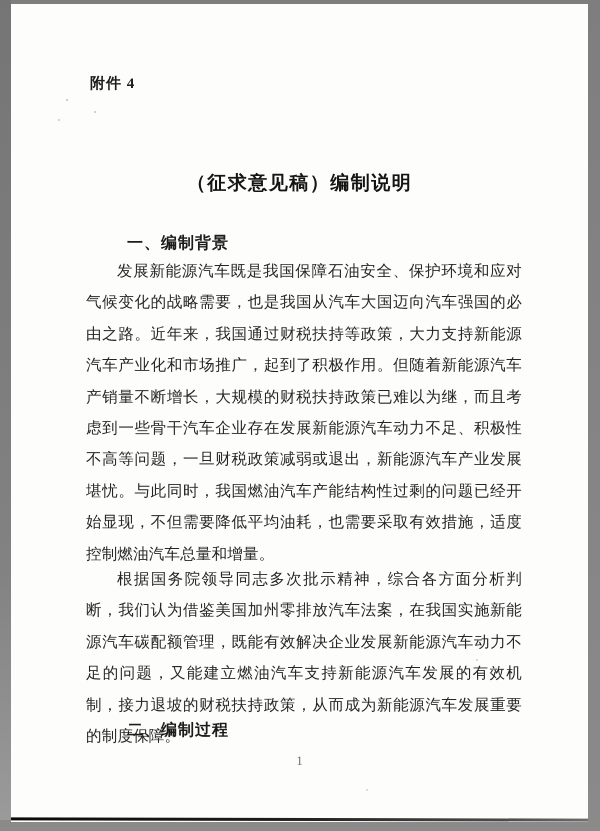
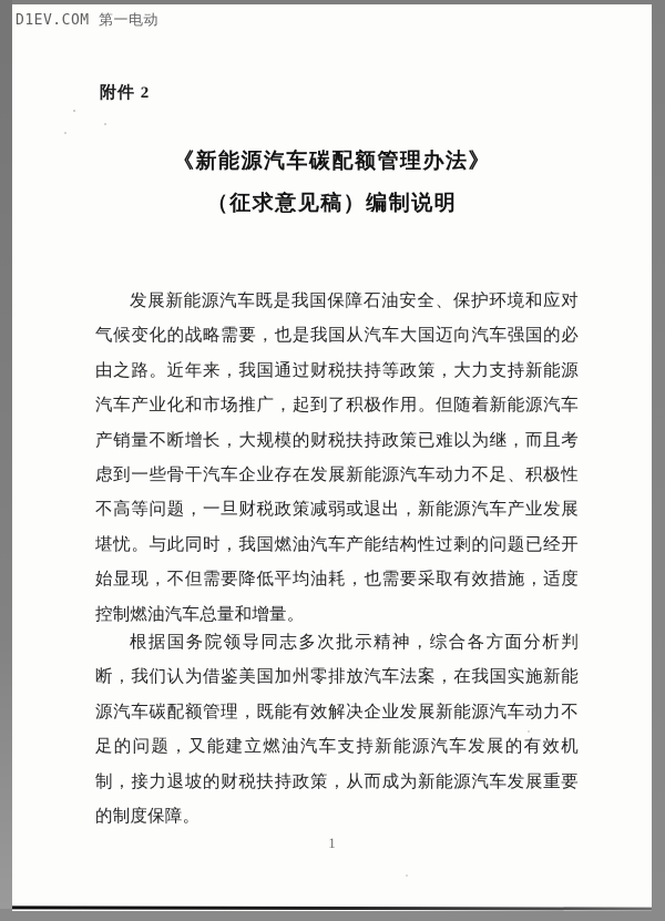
+ D1EV.COM 第一电动
- 附件 4
+ 附件 2
+ 《新能源汽车碳配额管理办法》
  （征求意见稿）编制说明
- 一、编制背景
  发展新能源汽车既是我国保障石油安全、保护环境和应对气候变化的战略需要，也是我国从汽车大国迈向汽车强国的必由之路。近年来，我国通过财税扶持等政策，大力支持新能源汽车产业化和市场推广，起到了积极作用。但随着新能源汽车产销量不断增长，大规模的财税扶持政策已难以为继，而且考虑到一些骨干汽车企业存在发展新能源汽车动力不足、积极性不高等问题，一旦财税政策减弱或退出，新能源汽车产业发展堪忧。与此同时，我国燃油汽车产能结构性过剩的问题已经开始显现，不但需要降低平均油耗，也需要采取有效措施，适度控制燃油汽车总量和增量。
  根据国务院领导同志多次批示精神，综合各方面分析判断，我们认为借鉴美国加州零排放汽车法案，在我国实施新能源汽车碳配额管理，既能有效解决企业发展新能源汽车动力不足的问题，又能建立燃油汽车支持新能源汽车发展的有效机制，接力退坡的财税扶持政策，从而成为新能源汽车发展重要的制度保障。
- 二、编制过程
  1
